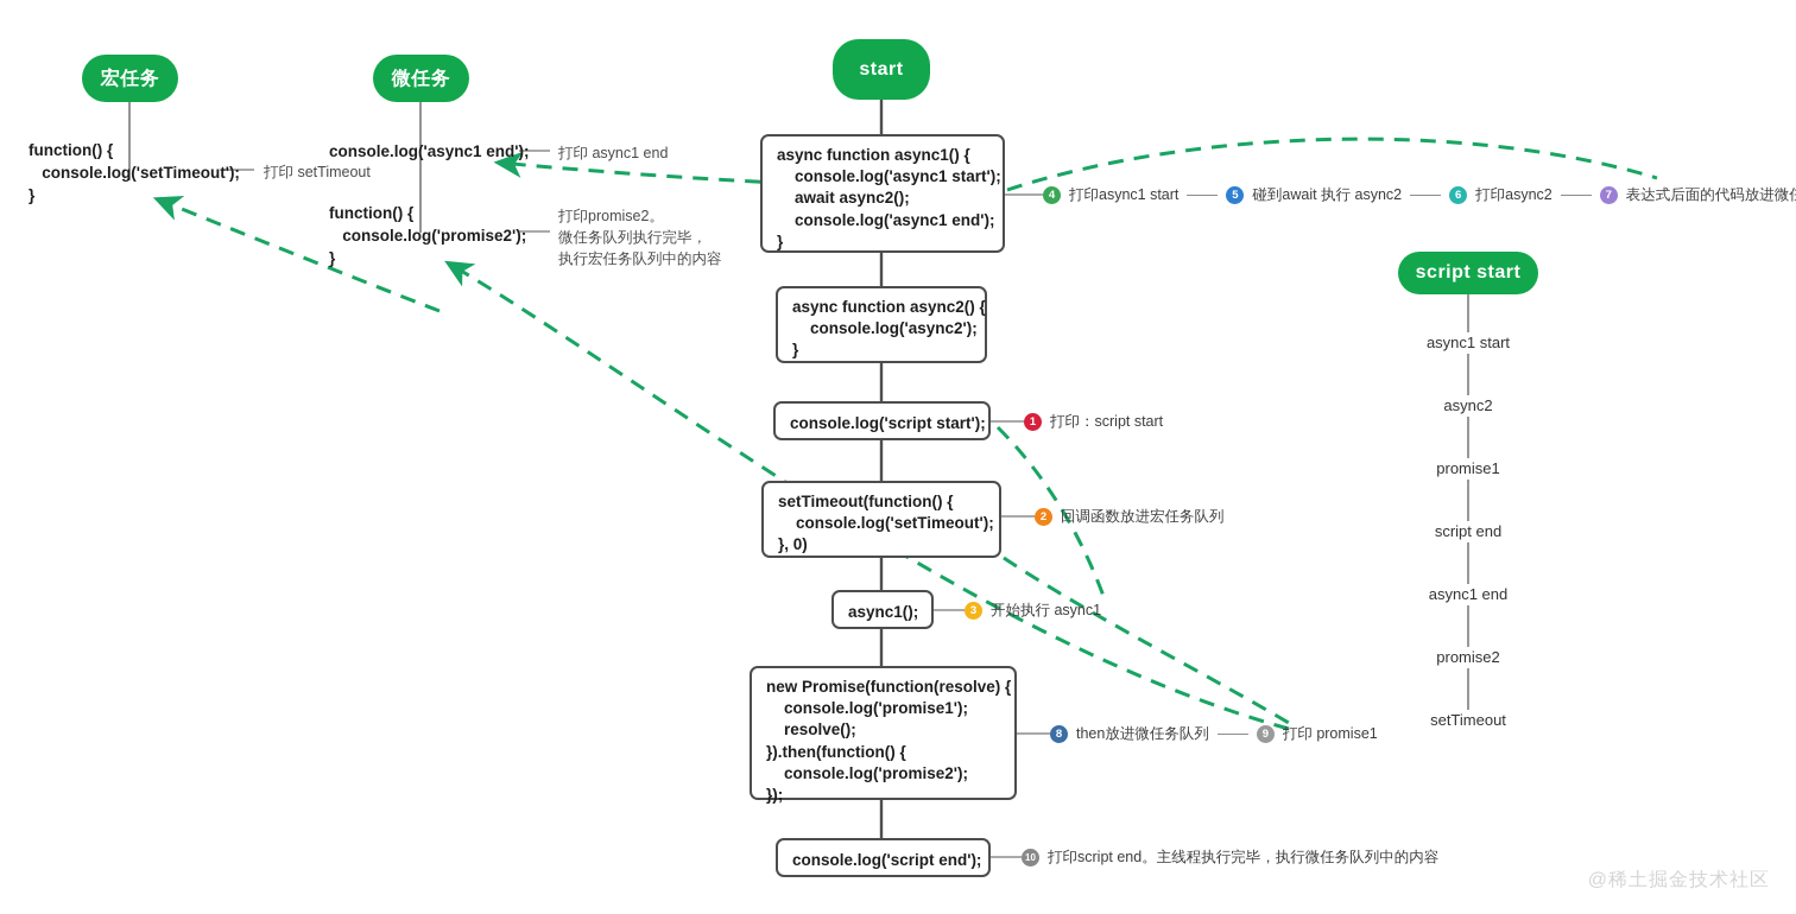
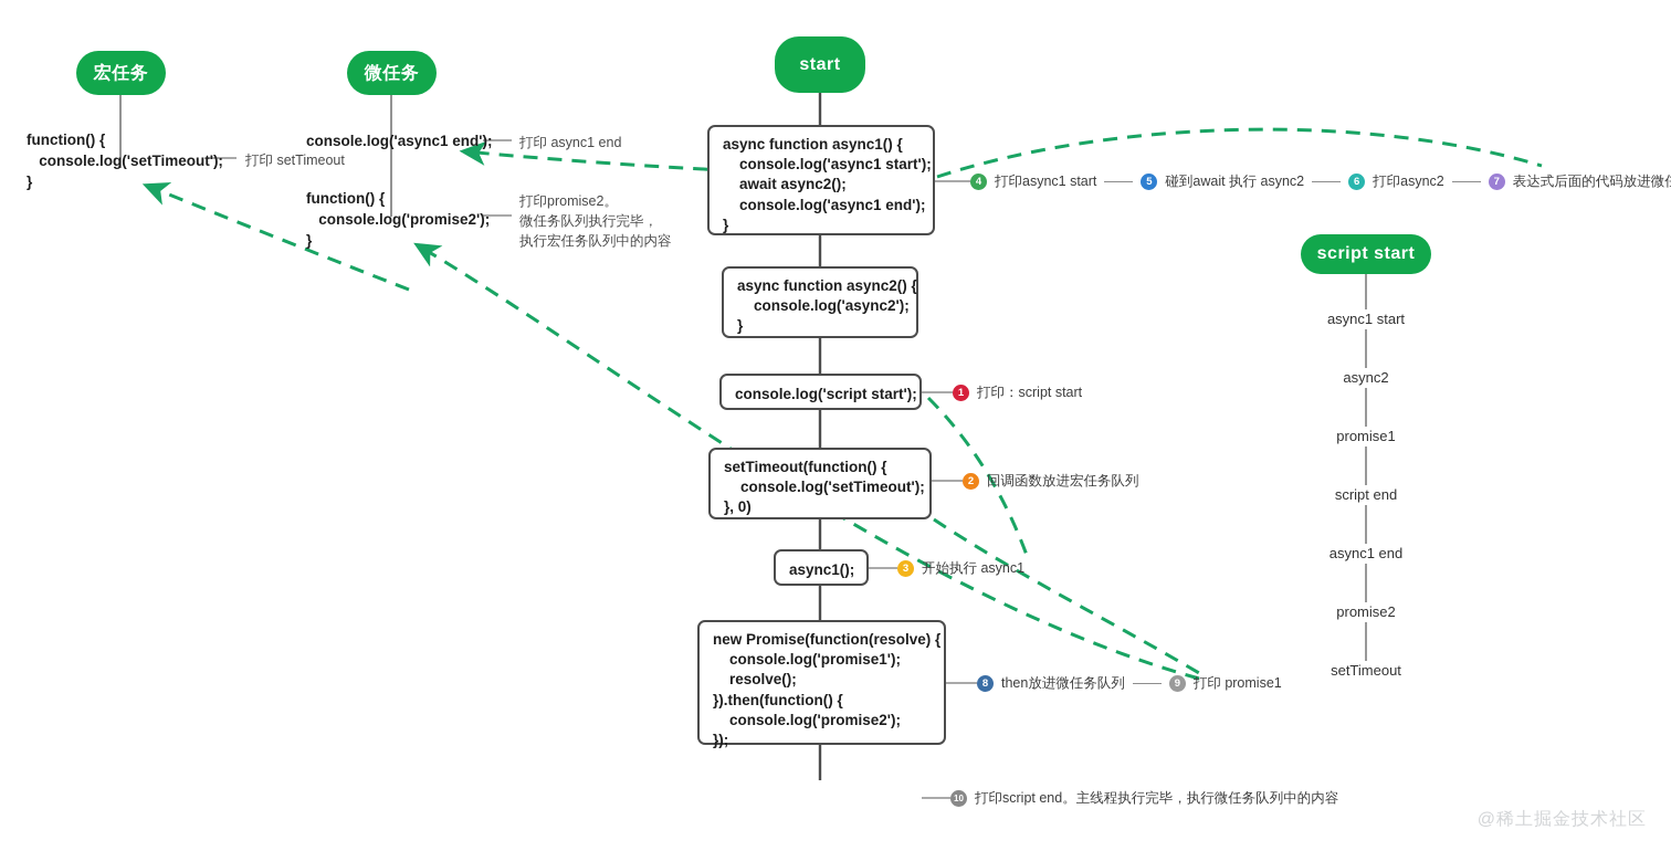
  start
  宏任务
  微任务
  script start
  async function async1() {
  console.log('async1 start');
  await async2();
  console.log('async1 end');
  }
  async function async2() {
  console.log('async2');
  }
  console.log('script start');
  setTimeout(function() {
  console.log('setTimeout');
  }, 0)
  async1();
  new Promise(function(resolve) {
  console.log('promise1');
  resolve();
  }).then(function() {
  console.log('promise2');
  });
- console.log('script end');
  function() {
  console.log('setTimeout');
  }
  打印 setTimeout
  console.log('async1 end');
  打印 async1 end
  function() {
  console.log('promise2');
  }
  打印promise2。
  微任务队列执行完毕，
  执行宏任务队列中的内容
  4
  打印async1 start
  5
  碰到await 执行 async2
  6
  打印async2
  7
  表达式后面的代码放进微
  1
  打印：script start
  2
  回调函数放进宏任务队列
  3
  开始执行 async1
  8
  then放进微任务队列
  9
  打印 promise1
  10
  打印script end。主线程执行完毕，执行微任务队列中的内容
  async1 start
  async2
  promise1
  script end
  async1 end
  promise2
  setTimeout
  @稀土掘金技术社区
